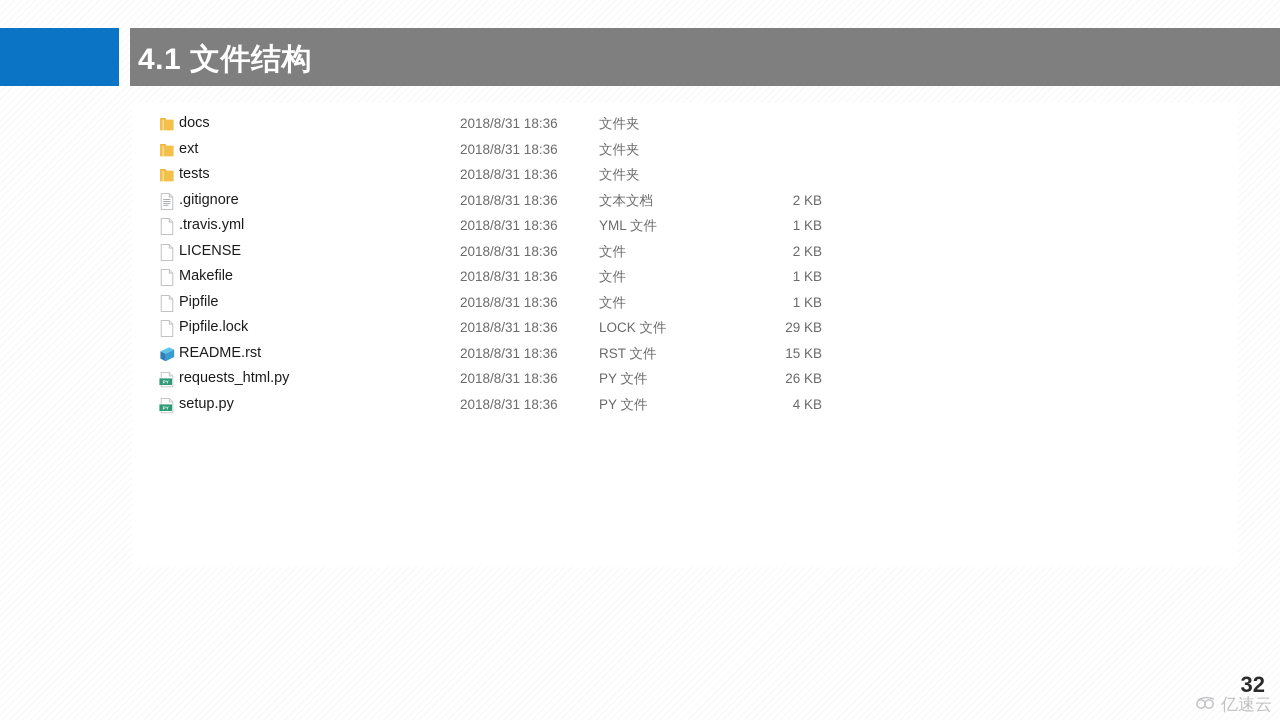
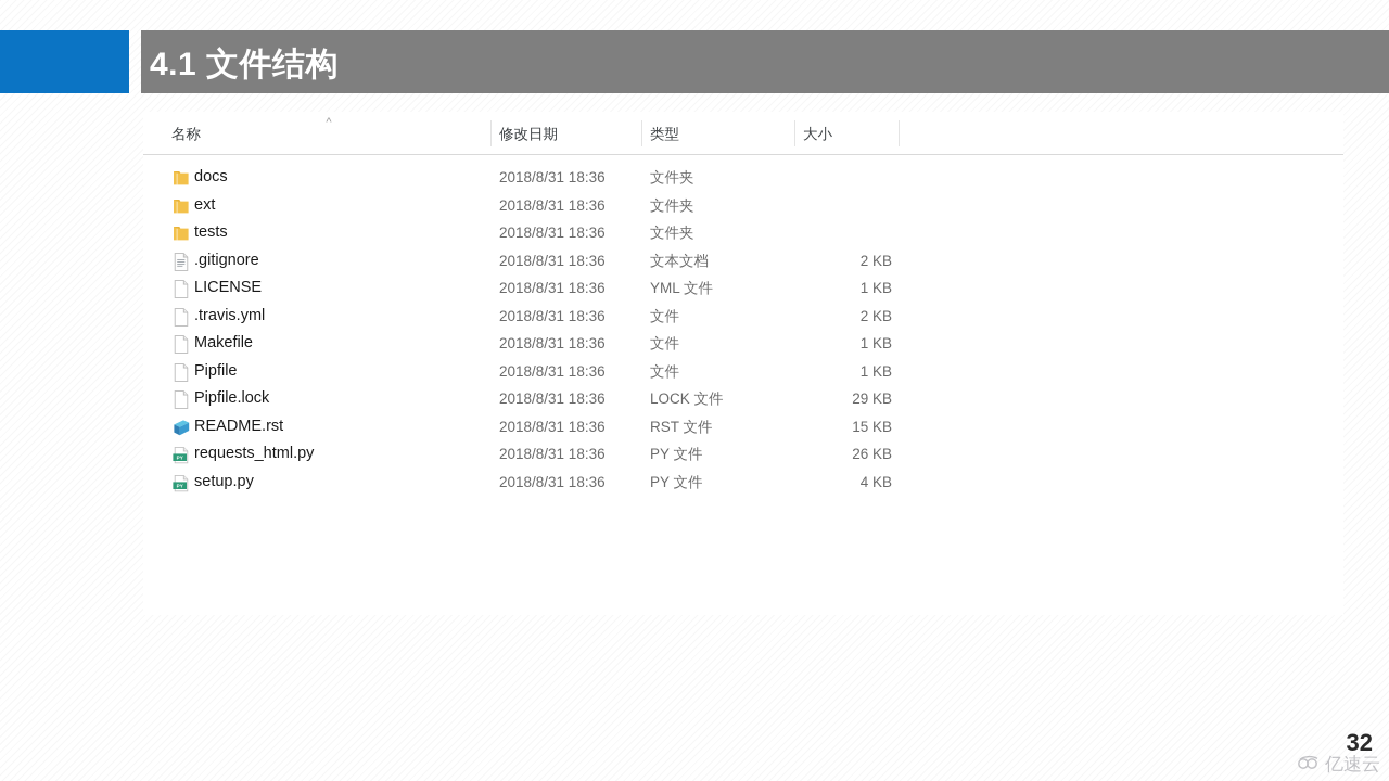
  4.1 文件结构
+ ^
+ 名称
+ 修改日期
+ 类型
+ 大小
  docs
  2018/8/31 18:36
  文件夹
  ext
  2018/8/31 18:36
  文件夹
  tests
  2018/8/31 18:36
  文件夹
  .gitignore
  2018/8/31 18:36
  文本文档
  2 KB
- .travis.yml
+ LICENSE
  2018/8/31 18:36
  YML 文件
  1 KB
- LICENSE
+ .travis.yml
  2018/8/31 18:36
  文件
  2 KB
  Makefile
  2018/8/31 18:36
  文件
  1 KB
  Pipfile
  2018/8/31 18:36
  文件
  1 KB
  Pipfile.lock
  2018/8/31 18:36
  LOCK 文件
  29 KB
  README.rst
  2018/8/31 18:36
  RST 文件
  15 KB
  requests_html.py
  2018/8/31 18:36
  PY 文件
  26 KB
  setup.py
  2018/8/31 18:36
  PY 文件
  4 KB
  32
  亿速云
